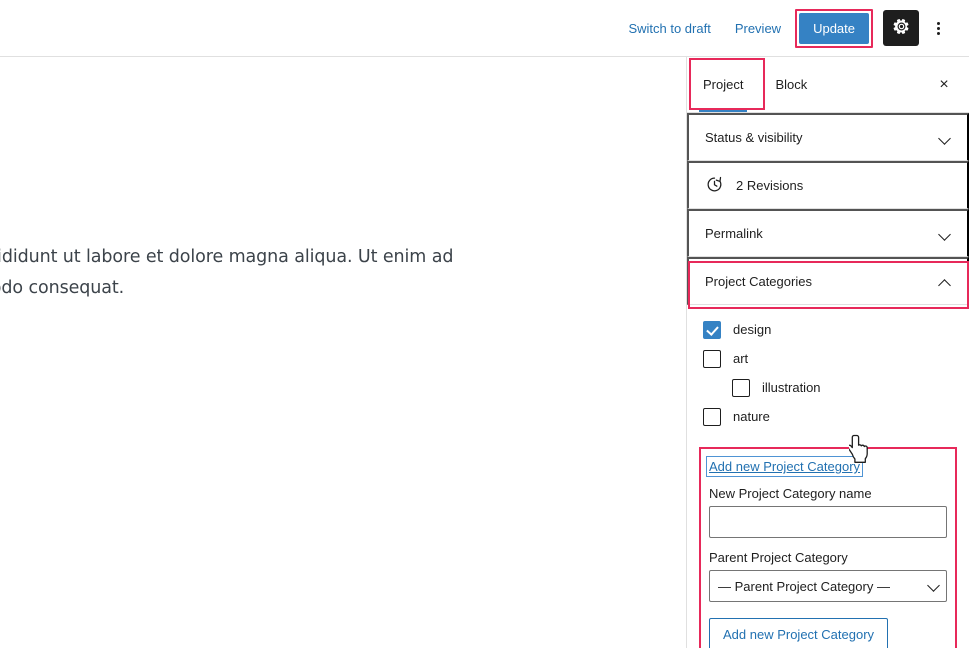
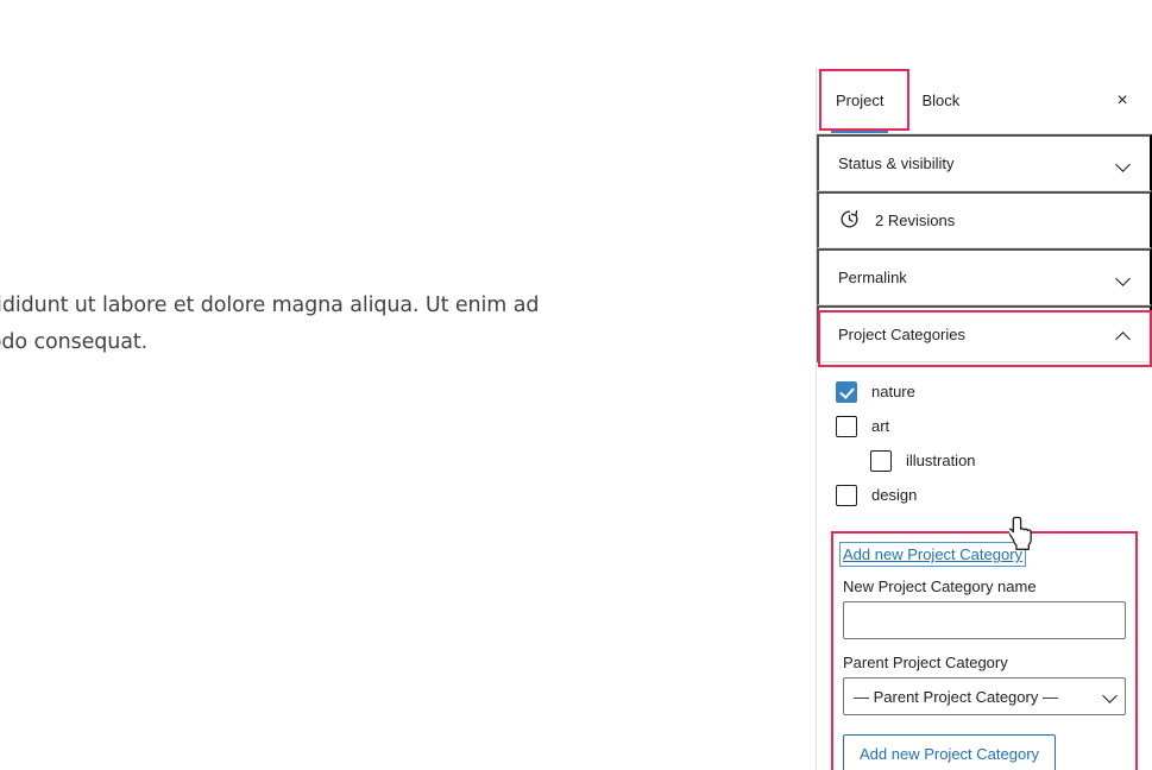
- Switch to draft
- Preview
- Update
  didunt ut labore et dolore magna aliqua. Ut enim ad
  Project
  Block
  ×
  Status & visibility
  2 Revisions
  Permalink
  Project Categories
- design
+ nature
  art
  illustration
- nature
+ design
  Add new Project Category
  New Project Category name
  Parent Project Category
  — Parent Project Category —
  Add new Project Category
